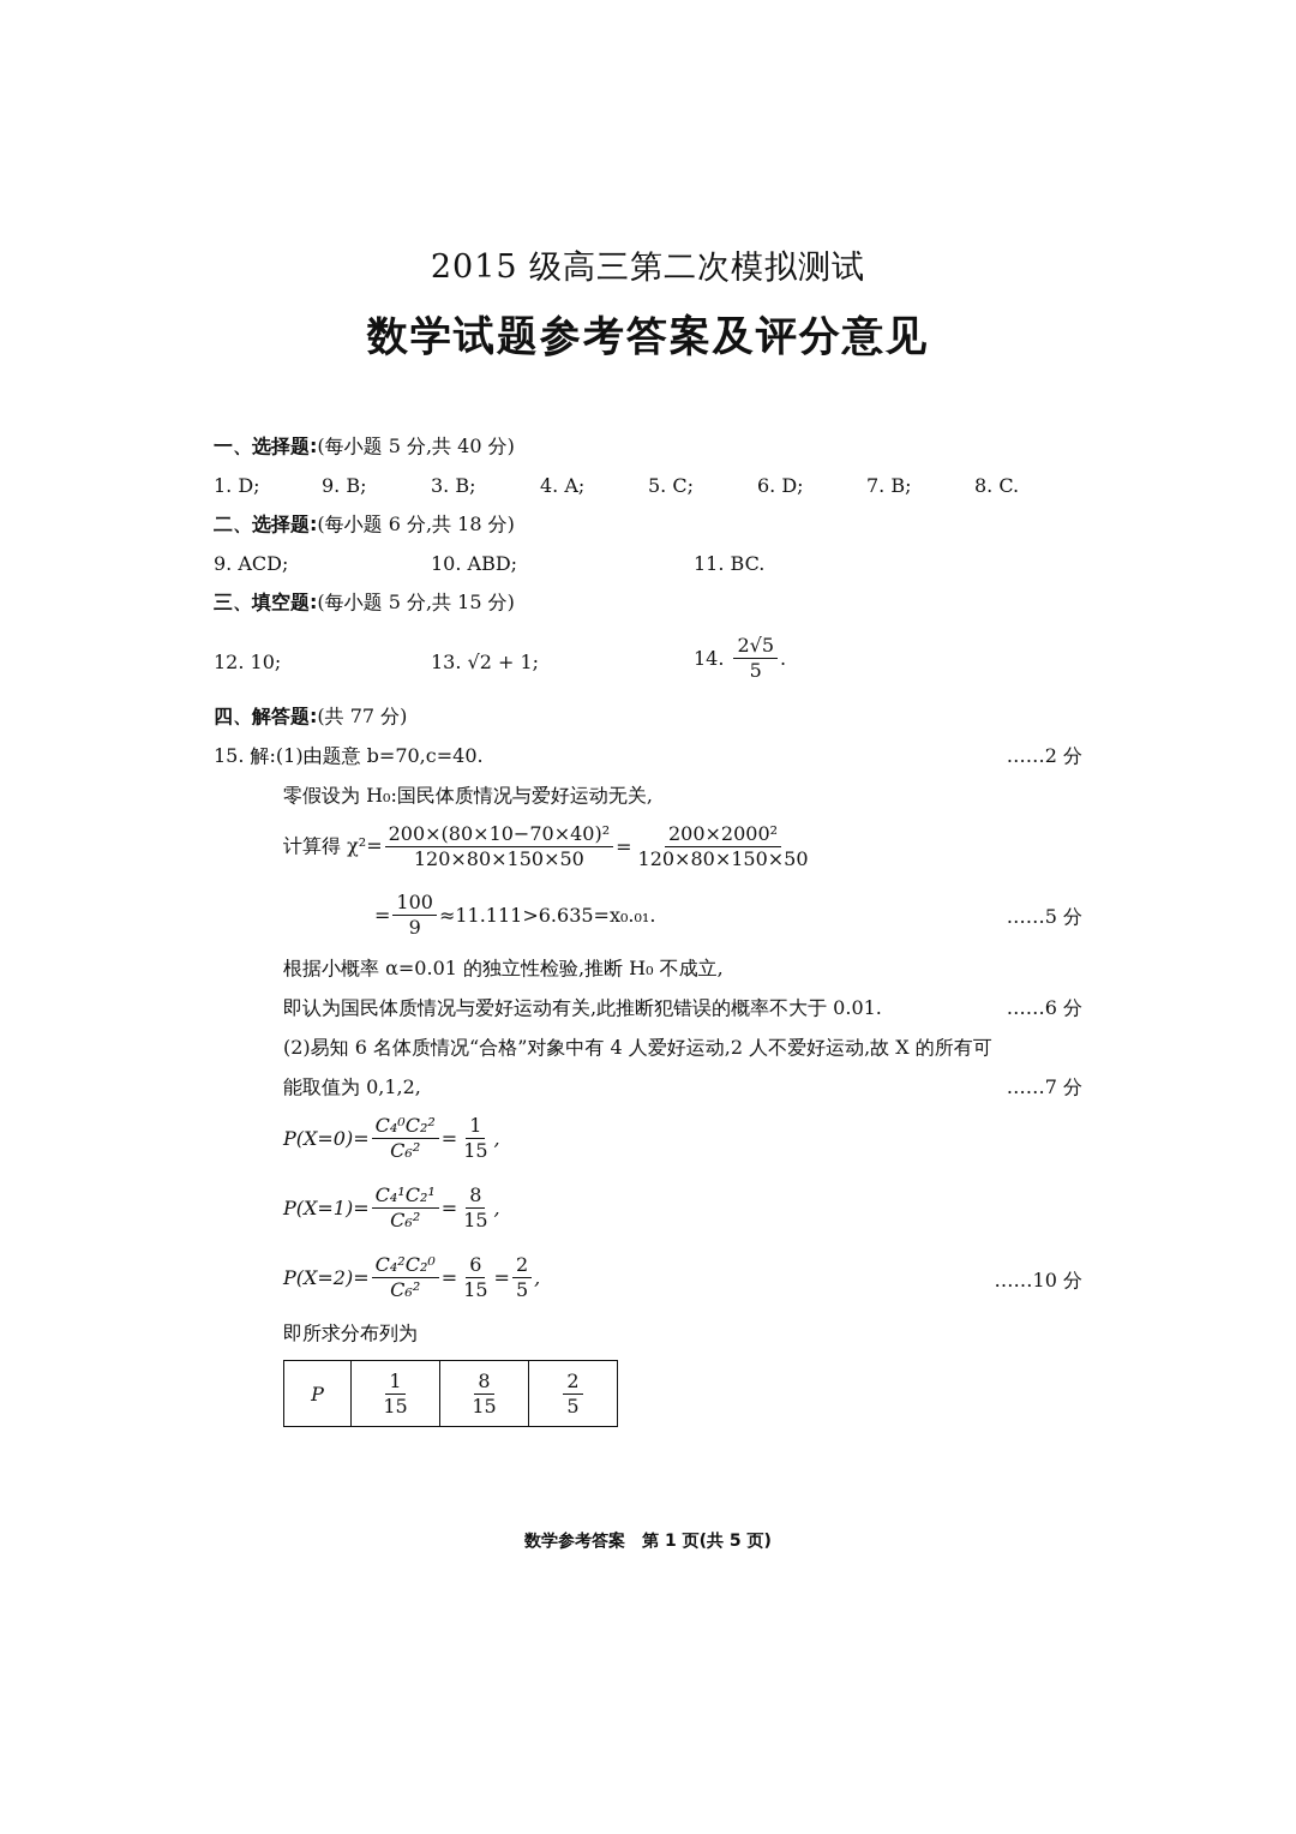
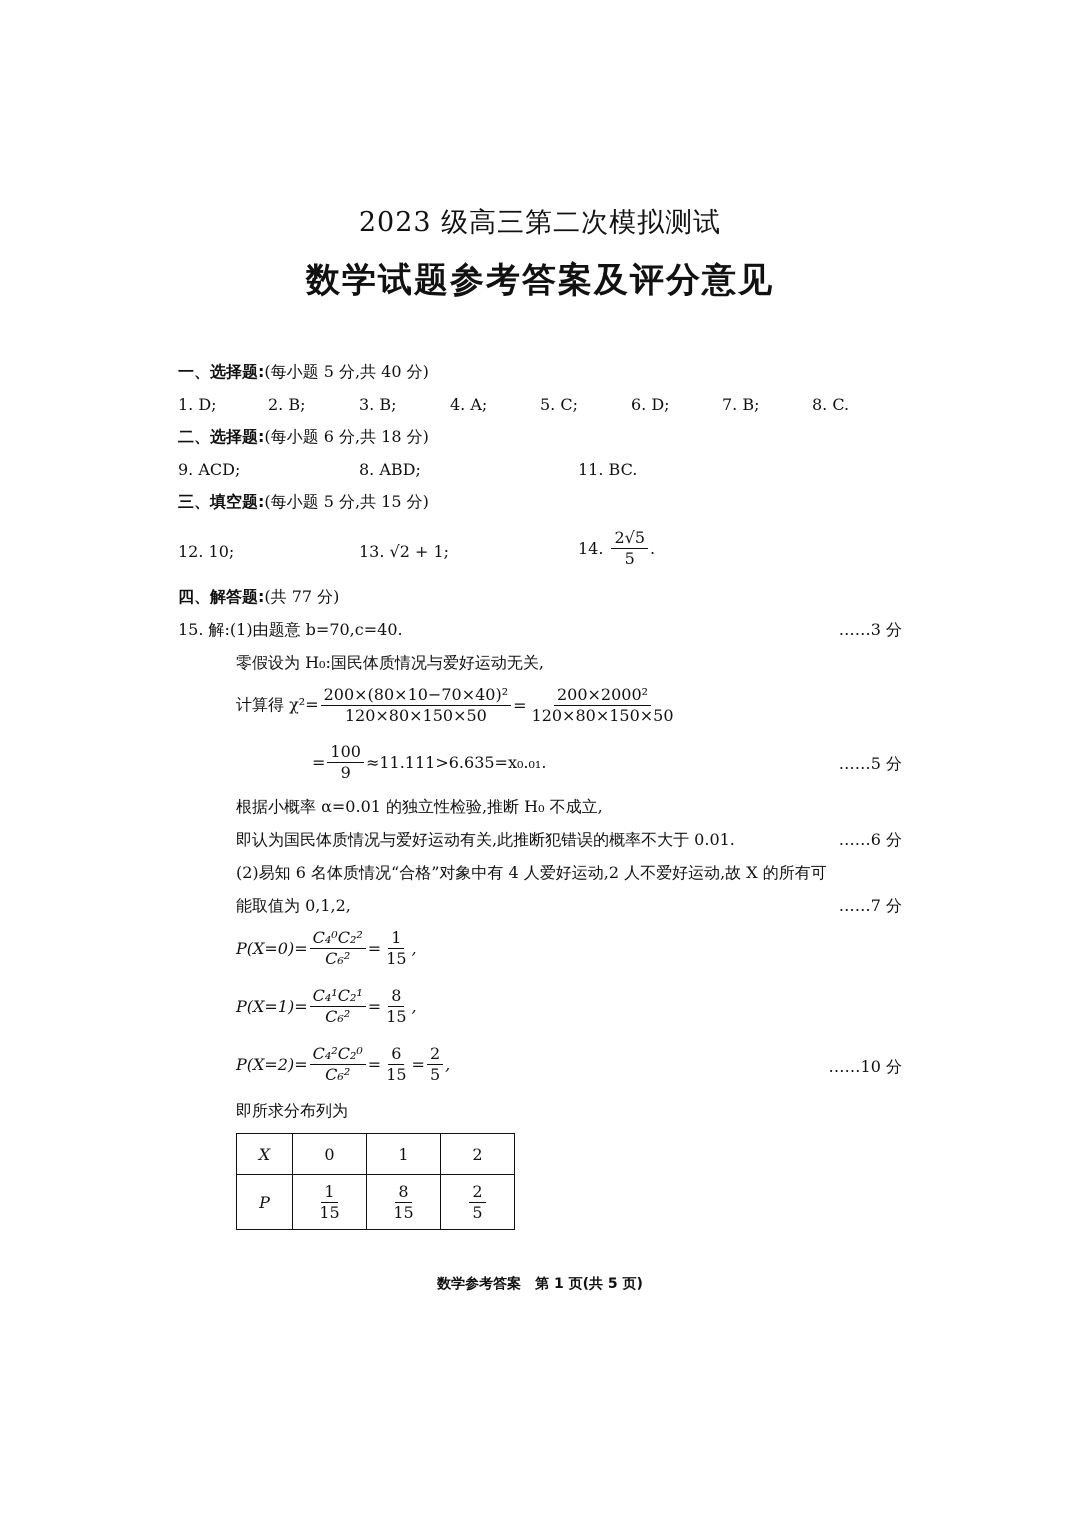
- 2015 级高三第二次模拟测试
+ 2023 级高三第二次模拟测试
  数学试题参考答案及评分意见
  一、选择题:(每小题 5 分,共 40 分)
  1. D;
- 9. B;
+ 2. B;
  3. B;
  4. A;
  5. C;
  6. D;
  7. B;
  8. C.
  二、选择题:(每小题 6 分,共 18 分)
  9. ACD;
- 10. ABD;
+ 8. ABD;
  11. BC.
  三、填空题:(每小题 5 分,共 15 分)
  12. 10;
  13. √2 + 1;
  14.
  2√5
  5
  .
  四、解答题:(共 77 分)
  15. 解:(1)由题意 b=70,c=40.
- ……2 分
+ ……3 分
  零假设为 H₀:国民体质情况与爱好运动无关,
  计算得 χ²=
  200×(80×10−70×40)²
  120×80×150×50
  =
  200×2000²
  120×80×150×50
  =
  100
  9
  ≈11.111>6.635=x₀.₀₁.
  ……5 分
  根据小概率 α=0.01 的独立性检验,推断 H₀ 不成立,
  即认为国民体质情况与爱好运动有关,此推断犯错误的概率不大于 0.01.
  ……6 分
  (2)易知 6 名体质情况“合格”对象中有 4 人爱好运动,2 人不爱好运动,故 X 的所有可
  能取值为 0,1,2,
  ……7 分
  P(X=0)=
  C₄⁰C₂²
  C₆²
  =
  1
  15
  ,
  P(X=1)=
  C₄¹C₂¹
  C₆²
  =
  8
  15
  ,
  P(X=2)=
  C₄²C₂⁰
  C₆²
  =
  6
  15
  =
  2
  5
  ,
  ……10 分
  即所求分布列为
+ X	0	1	2
  P	1 15	8 15	2 5
  数学参考答案 第 1 页(共 5 页)
